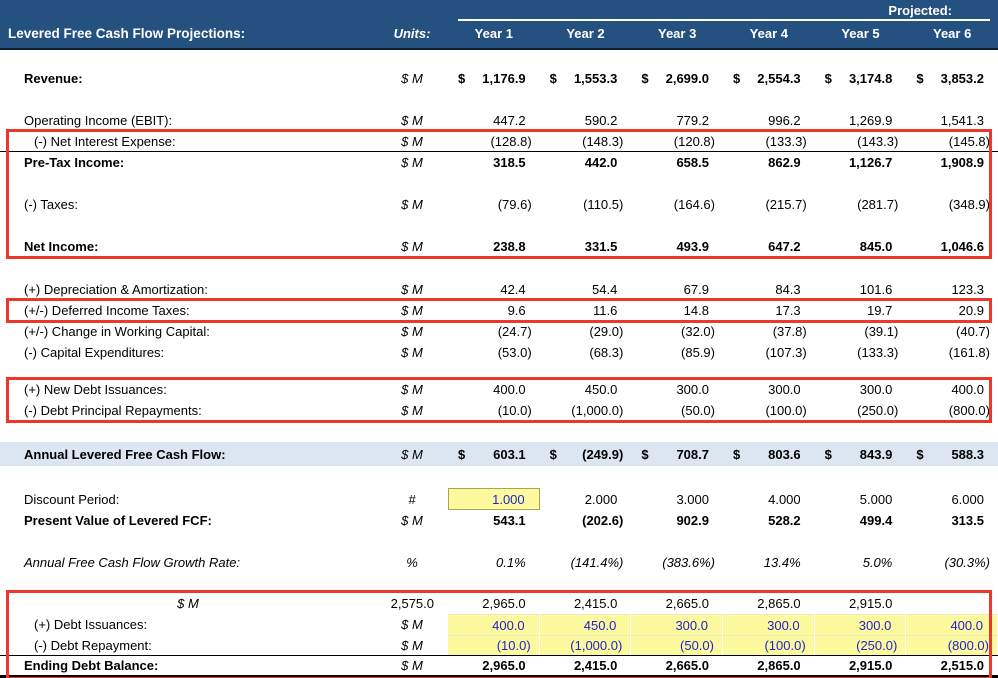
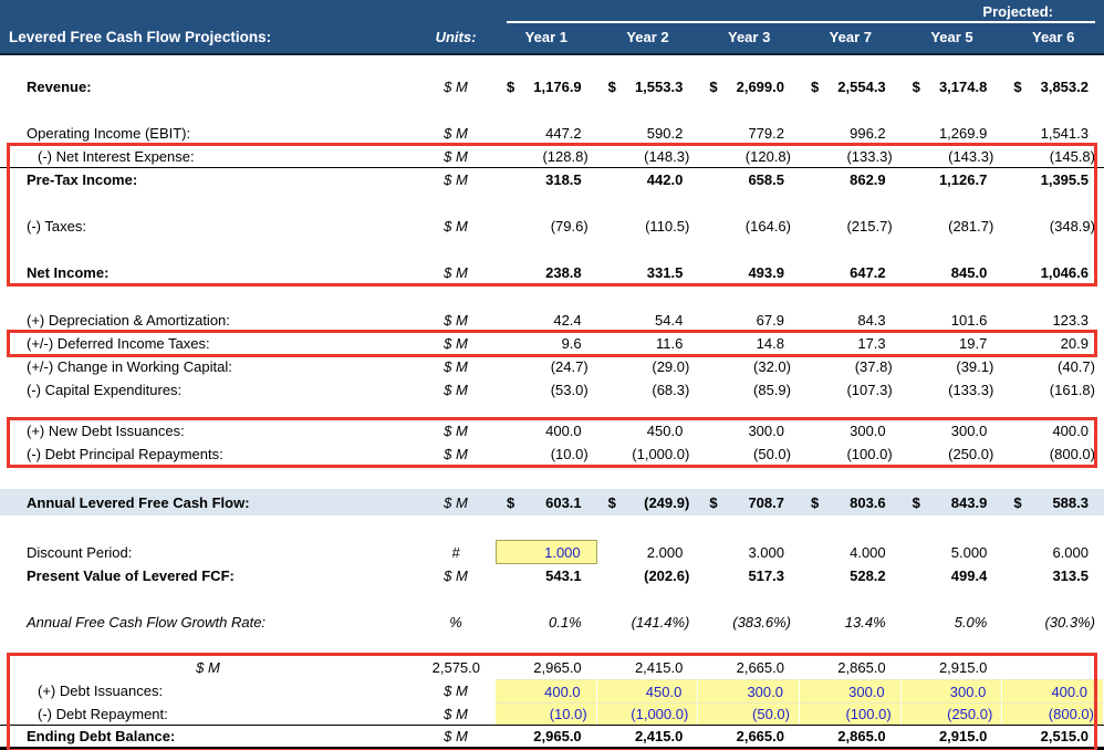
  Projected:
  Levered Free Cash Flow Projections:
  Units:
  Year 1
  Year 2
  Year 3
- Year 4
+ Year 7
  Year 5
  Year 6
  Revenue:
  $ M
  $
  1,176.9
  $
  1,553.3
  $
  2,699.0
  $
  2,554.3
  $
  3,174.8
  $
  3,853.2
  Operating Income (EBIT):
  $ M
  447.2
  590.2
  779.2
  996.2
  1,269.9
  1,541.3
  (-) Net Interest Expense:
  $ M
  (128.8)
  (148.3)
  (120.8)
  (133.3)
  (143.3)
  (145.8)
  Pre-Tax Income:
  $ M
  318.5
  442.0
  658.5
  862.9
  1,126.7
- 1,908.9
+ 1,395.5
  (-) Taxes:
  $ M
  (79.6)
  (110.5)
  (164.6)
  (215.7)
  (281.7)
  (348.9)
  Net Income:
  $ M
  238.8
  331.5
  493.9
  647.2
  845.0
  1,046.6
  (+) Depreciation & Amortization:
  $ M
  42.4
  54.4
  67.9
  84.3
  101.6
  123.3
  (+/-) Deferred Income Taxes:
  $ M
  9.6
  11.6
  14.8
  17.3
  19.7
  20.9
  (+/-) Change in Working Capital:
  $ M
  (24.7)
  (29.0)
  (32.0)
  (37.8)
  (39.1)
  (40.7)
  (-) Capital Expenditures:
  $ M
  (53.0)
  (68.3)
  (85.9)
  (107.3)
  (133.3)
  (161.8)
  (+) New Debt Issuances:
  $ M
  400.0
  450.0
  300.0
  300.0
  300.0
  400.0
  (-) Debt Principal Repayments:
  $ M
  (10.0)
  (1,000.0)
  (50.0)
  (100.0)
  (250.0)
  (800.0)
  Annual Levered Free Cash Flow:
  $ M
  $
  603.1
  $
  (249.9)
  $
  708.7
  $
  803.6
  $
  843.9
  $
  588.3
  Discount Period:
  #
  1.000
  2.000
  3.000
  4.000
  5.000
  6.000
  Present Value of Levered FCF:
  $ M
  543.1
  (202.6)
- 902.9
+ 517.3
  528.2
  499.4
  313.5
  Annual Free Cash Flow Growth Rate:
  %
  0.1%
  (141.4%)
  (383.6%)
  13.4%
  5.0%
  (30.3%)
  $ M
  2,575.0
  2,965.0
  2,415.0
  2,665.0
  2,865.0
  2,915.0
  (+) Debt Issuances:
  $ M
  400.0
  450.0
  300.0
  300.0
  300.0
  400.0
  (-) Debt Repayment:
  $ M
  (10.0)
  (1,000.0)
  (50.0)
  (100.0)
  (250.0)
  (800.0)
  Ending Debt Balance:
  $ M
  2,965.0
  2,415.0
  2,665.0
  2,865.0
  2,915.0
  2,515.0
